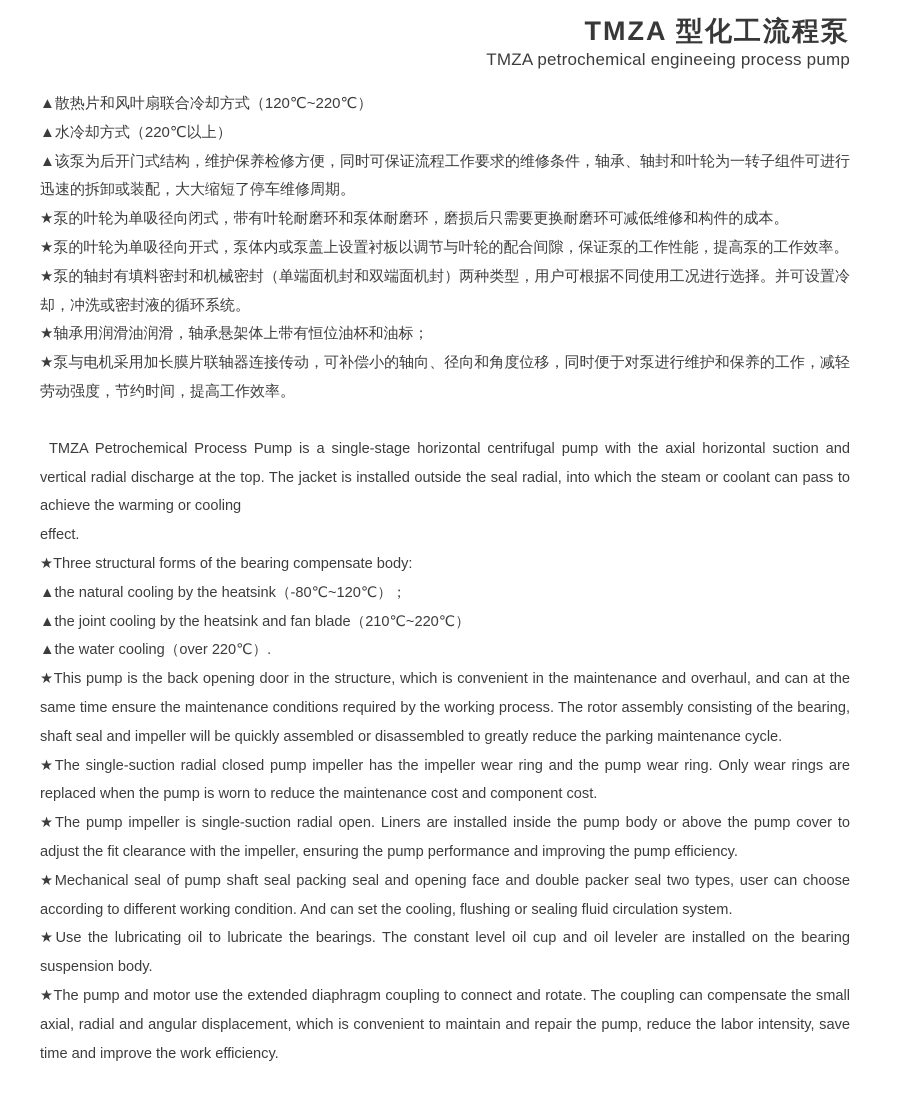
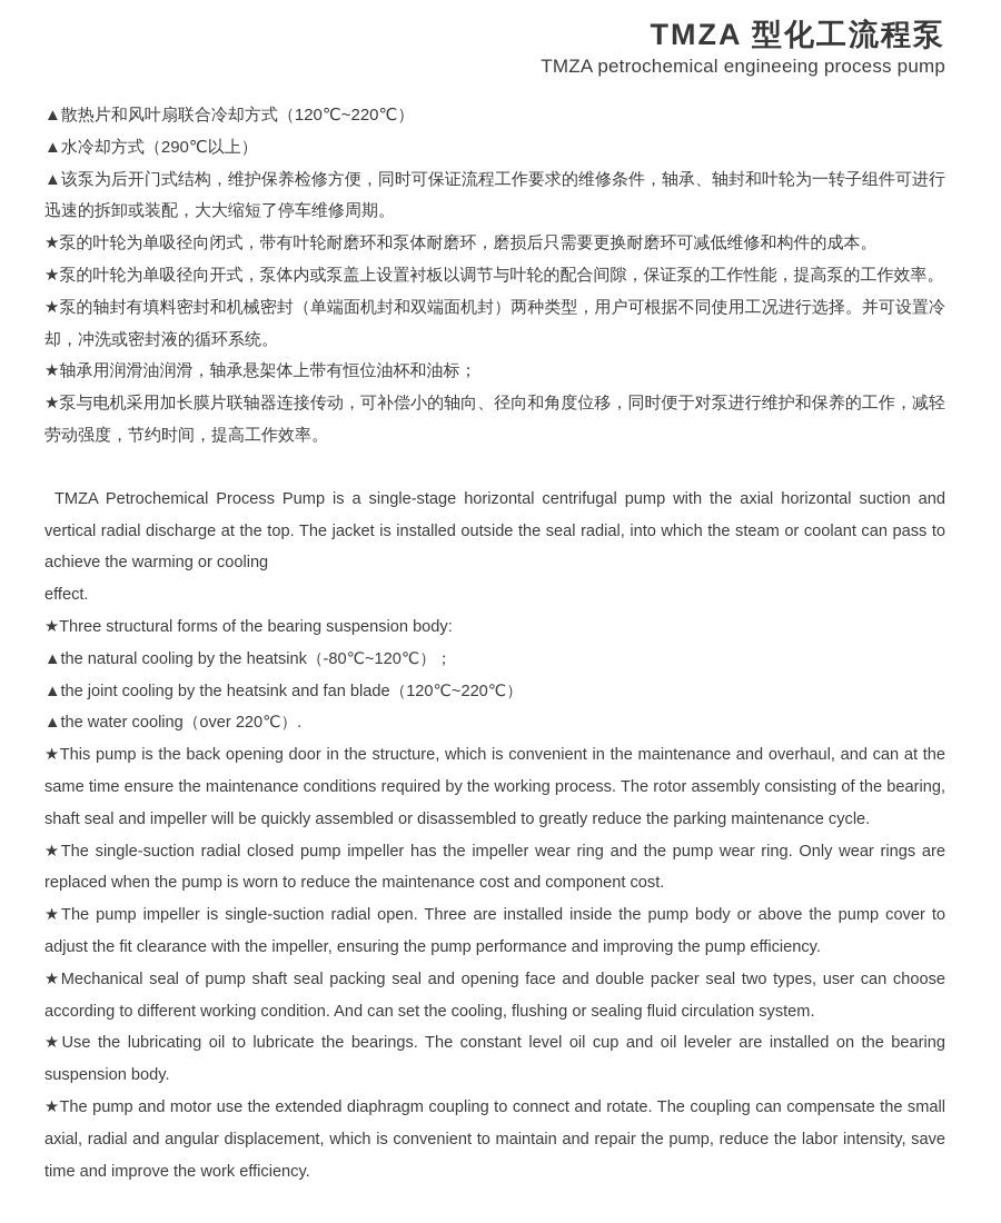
  TMZA 型化工流程泵
  TMZA petrochemical engineeing process pump
  ▲散热片和风叶扇联合冷却方式（120℃~220℃）
- ▲水冷却方式（220℃以上）
+ ▲水冷却方式（290℃以上）
  ▲该泵为后开门式结构，维护保养检修方便，同时可保证流程工作要求的维修条件，轴承、轴封和叶轮为一转子组件可进行迅速的拆卸或装配，大大缩短了停车维修周期。
  ★泵的叶轮为单吸径向闭式，带有叶轮耐磨环和泵体耐磨环，磨损后只需要更换耐磨环可减低维修和构件的成本。
  ★泵的叶轮为单吸径向开式，泵体内或泵盖上设置衬板以调节与叶轮的配合间隙，保证泵的工作性能，提高泵的工作效率。
  ★泵的轴封有填料密封和机械密封（单端面机封和双端面机封）两种类型，用户可根据不同使用工况进行选择。并可设置冷却，冲洗或密封液的循环系统。
  ★轴承用润滑油润滑，轴承悬架体上带有恒位油杯和油标；
  ★泵与电机采用加长膜片联轴器连接传动，可补偿小的轴向、径向和角度位移，同时便于对泵进行维护和保养的工作，减轻劳动强度，节约时间，提高工作效率。
  TMZA Petrochemical Process Pump is a single-stage horizontal centrifugal pump with the axial horizontal suction and vertical radial discharge at the top. The jacket is installed outside the seal radial, into which the steam or coolant can pass to achieve the warming or cooling
  effect.
- ★Three structural forms of the bearing compensate body:
+ ★Three structural forms of the bearing suspension body:
  ▲the natural cooling by the heatsink（-80℃~120℃）；
- ▲the joint cooling by the heatsink and fan blade（210℃~220℃）
+ ▲the joint cooling by the heatsink and fan blade（120℃~220℃）
  ▲the water cooling（over 220℃）.
  ★This pump is the back opening door in the structure, which is convenient in the maintenance and overhaul, and can at the same time ensure the maintenance conditions required by the working process. The rotor assembly consisting of the bearing, shaft seal and impeller will be quickly assembled or disassembled to greatly reduce the parking maintenance cycle.
  ★The single-suction radial closed pump impeller has the impeller wear ring and the pump wear ring. Only wear rings are replaced when the pump is worn to reduce the maintenance cost and component cost.
- ★The pump impeller is single-suction radial open. Liners are installed inside the pump body or above the pump cover to adjust the fit clearance with the impeller, ensuring the pump performance and improving the pump efficiency.
+ ★The pump impeller is single-suction radial open. Three are installed inside the pump body or above the pump cover to adjust the fit clearance with the impeller, ensuring the pump performance and improving the pump efficiency.
  ★Mechanical seal of pump shaft seal packing seal and opening face and double packer seal two types, user can choose according to different working condition. And can set the cooling, flushing or sealing fluid circulation system.
  ★Use the lubricating oil to lubricate the bearings. The constant level oil cup and oil leveler are installed on the bearing suspension body.
  ★The pump and motor use the extended diaphragm coupling to connect and rotate. The coupling can compensate the small axial, radial and angular displacement, which is convenient to maintain and repair the pump, reduce the labor intensity, save time and improve the work efficiency.
